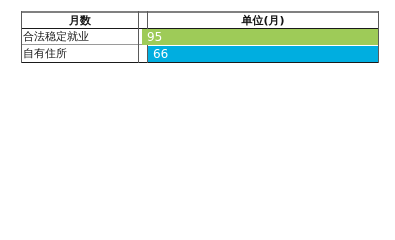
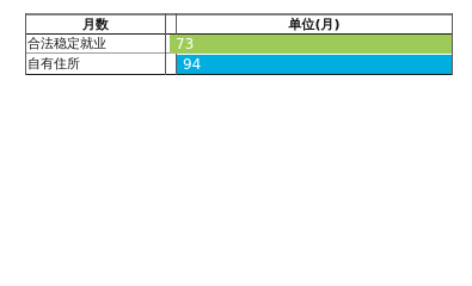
  月数
  单位(月)
  合法稳定就业
  自有住所
- 95
+ 73
- 66
+ 94
